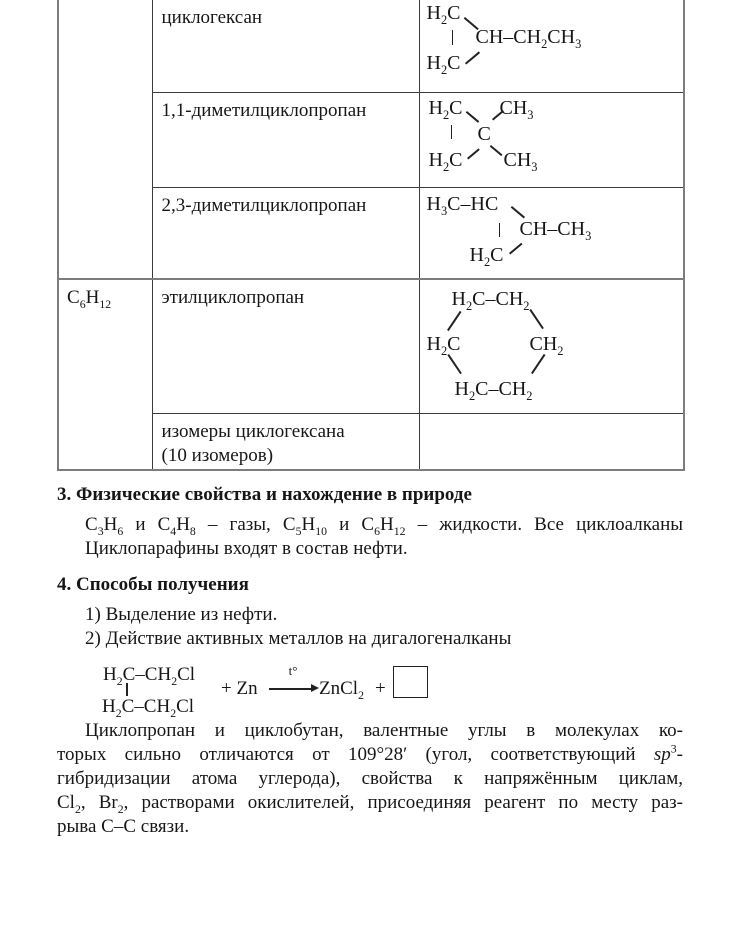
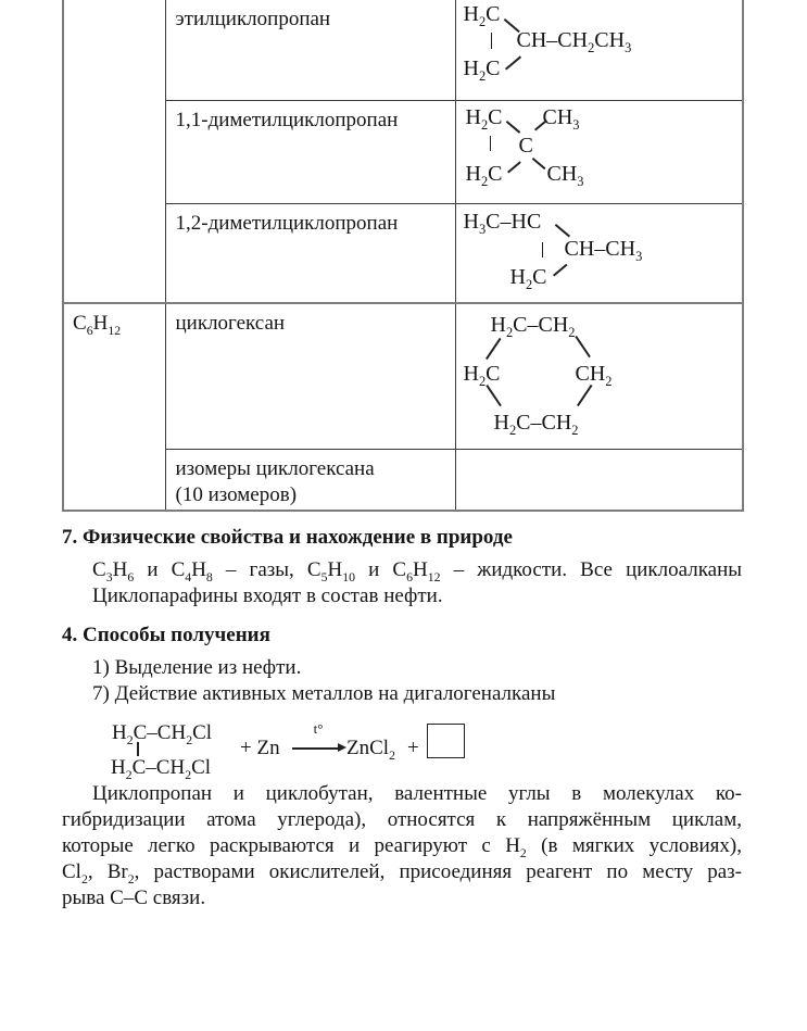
- 	циклогексан	H2C CH–CH2CH3 H2C
+ 	этилциклопропан	H2C CH–CH2CH3 H2C
  1,1-диметилциклопропан	H2C CH3 C H2C CH3
- 2,3-диметилциклопропан	H3C–HC CH–CH3 H2C
+ 1,2-диметилциклопропан	H3C–HC CH–CH3 H2C
- C6H12	этилциклопропан	H2C–CH2 H2C CH2 H2C–CH2
+ C6H12	циклогексан	H2C–CH2 H2C CH2 H2C–CH2
  изомеры циклогексана (10 изомеров)
- 3. Физические свойства и нахождение в природе
+ 7. Физические свойства и нахождение в природе
  C3H6 и C4H8 – газы, C5H10 и C6H12 – жидкости. Все циклоалканы
  Циклопарафины входят в состав нефти.
  4. Способы получения
  1) Выделение из нефти.
- 2) Действие активных металлов на дигалогеналканы
+ 7) Действие активных металлов на дигалогеналканы
  H2C–CH2Cl
  H2C–CH2Cl
  + Zn
  t°
  ZnCl2
  +
  Циклопропан и циклобутан, валентные углы в молекулах ко-
- торых сильно отличаются от 109°28′ (угол, соответствующий sp3-
- гибридизации атома углерода), свойства к напряжённым циклам,
+ гибридизации атома углерода), относятся к напряжённым циклам,
+ которые легко раскрываются и реагируют с H2 (в мягких условиях),
  Cl2, Br2, растворами окислителей, присоединяя реагент по месту раз-
  рыва C–C связи.
